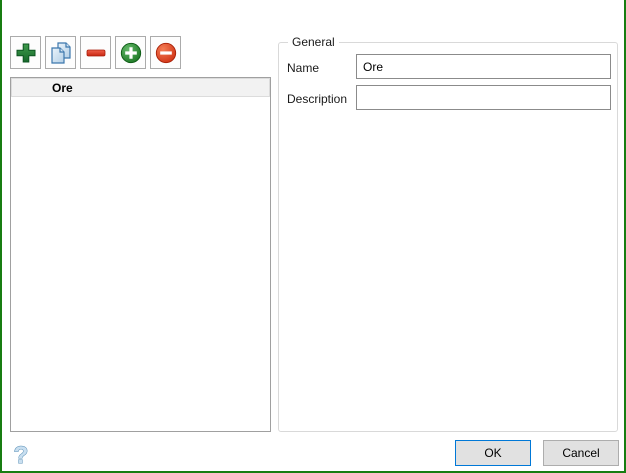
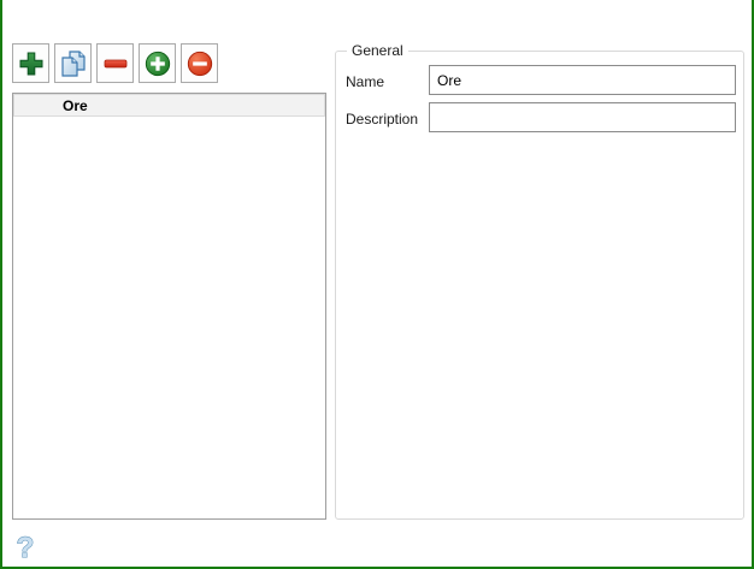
  Ore
  General
  Name
  Ore
  Description
  ?
- OK
- Cancel
